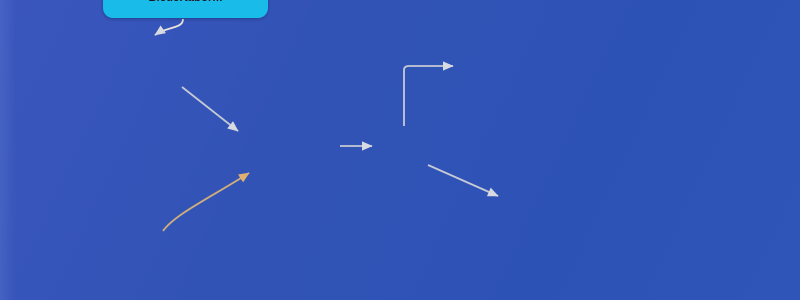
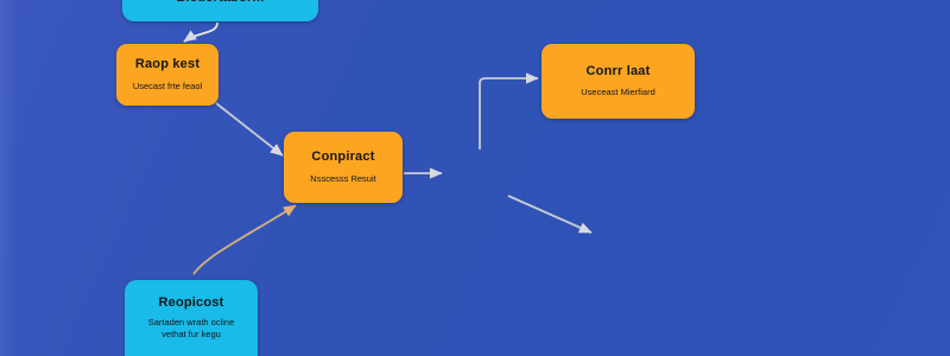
+ Raop kest
+ Usecast frte feaol
+ Conpiract
+ Nsscesss Resuit
+ Conrr laat
+ Useceast Mierfiard
+ Reopicost
+ Sartaden wrath ocline
+ vethat fur kegu
